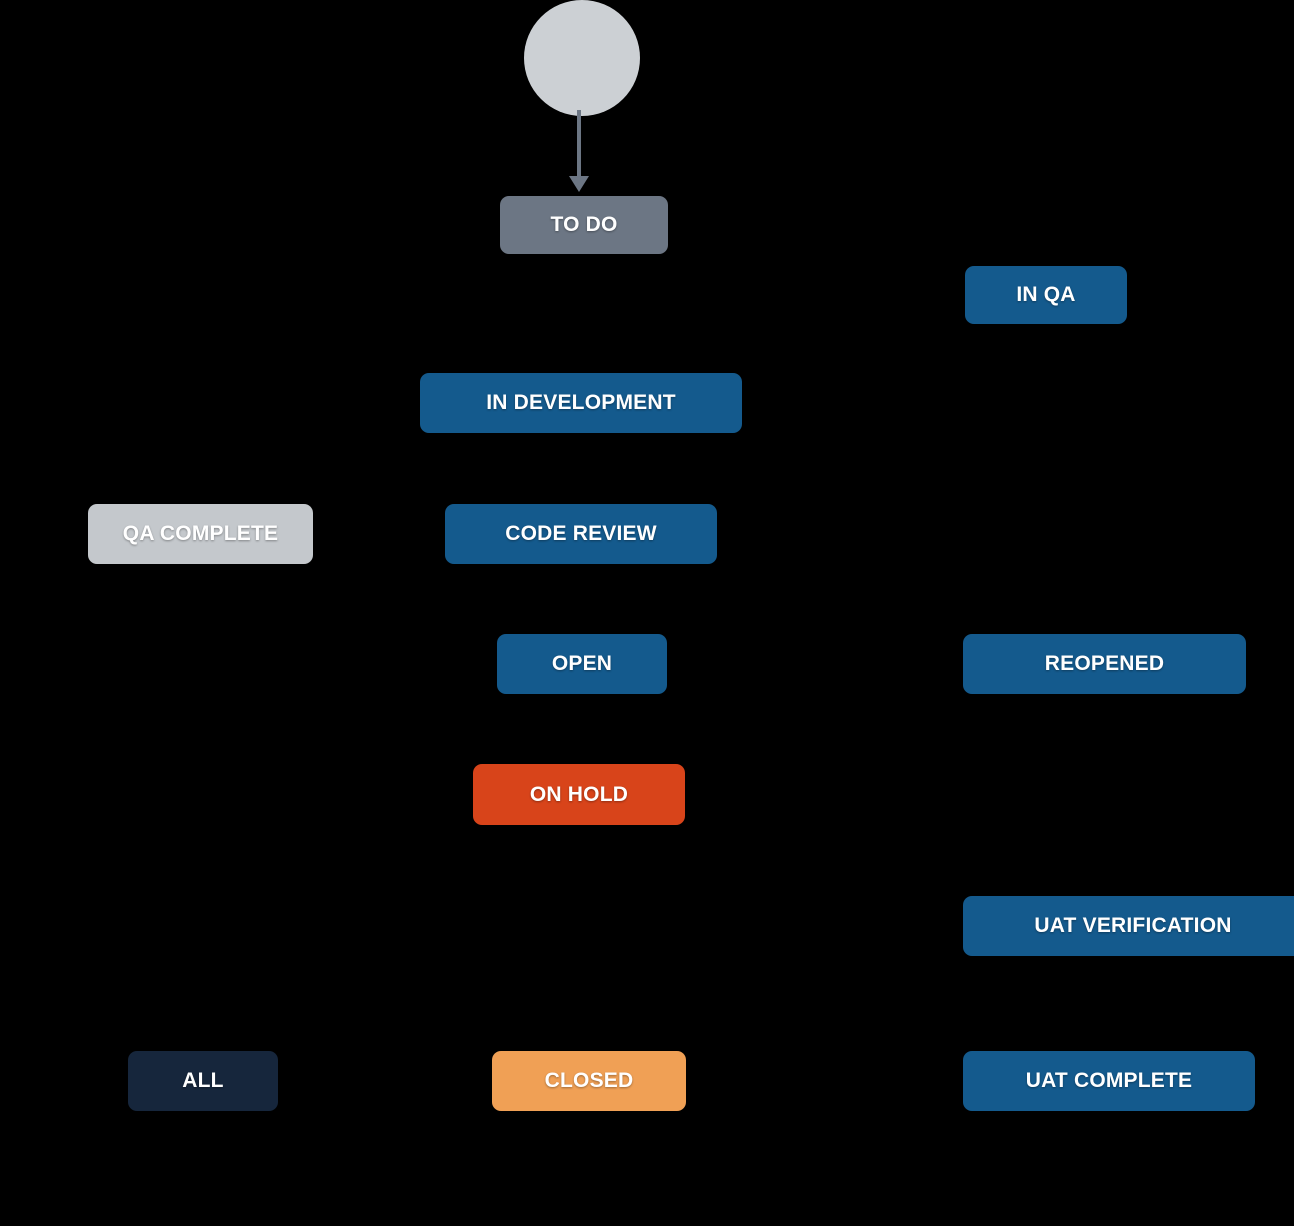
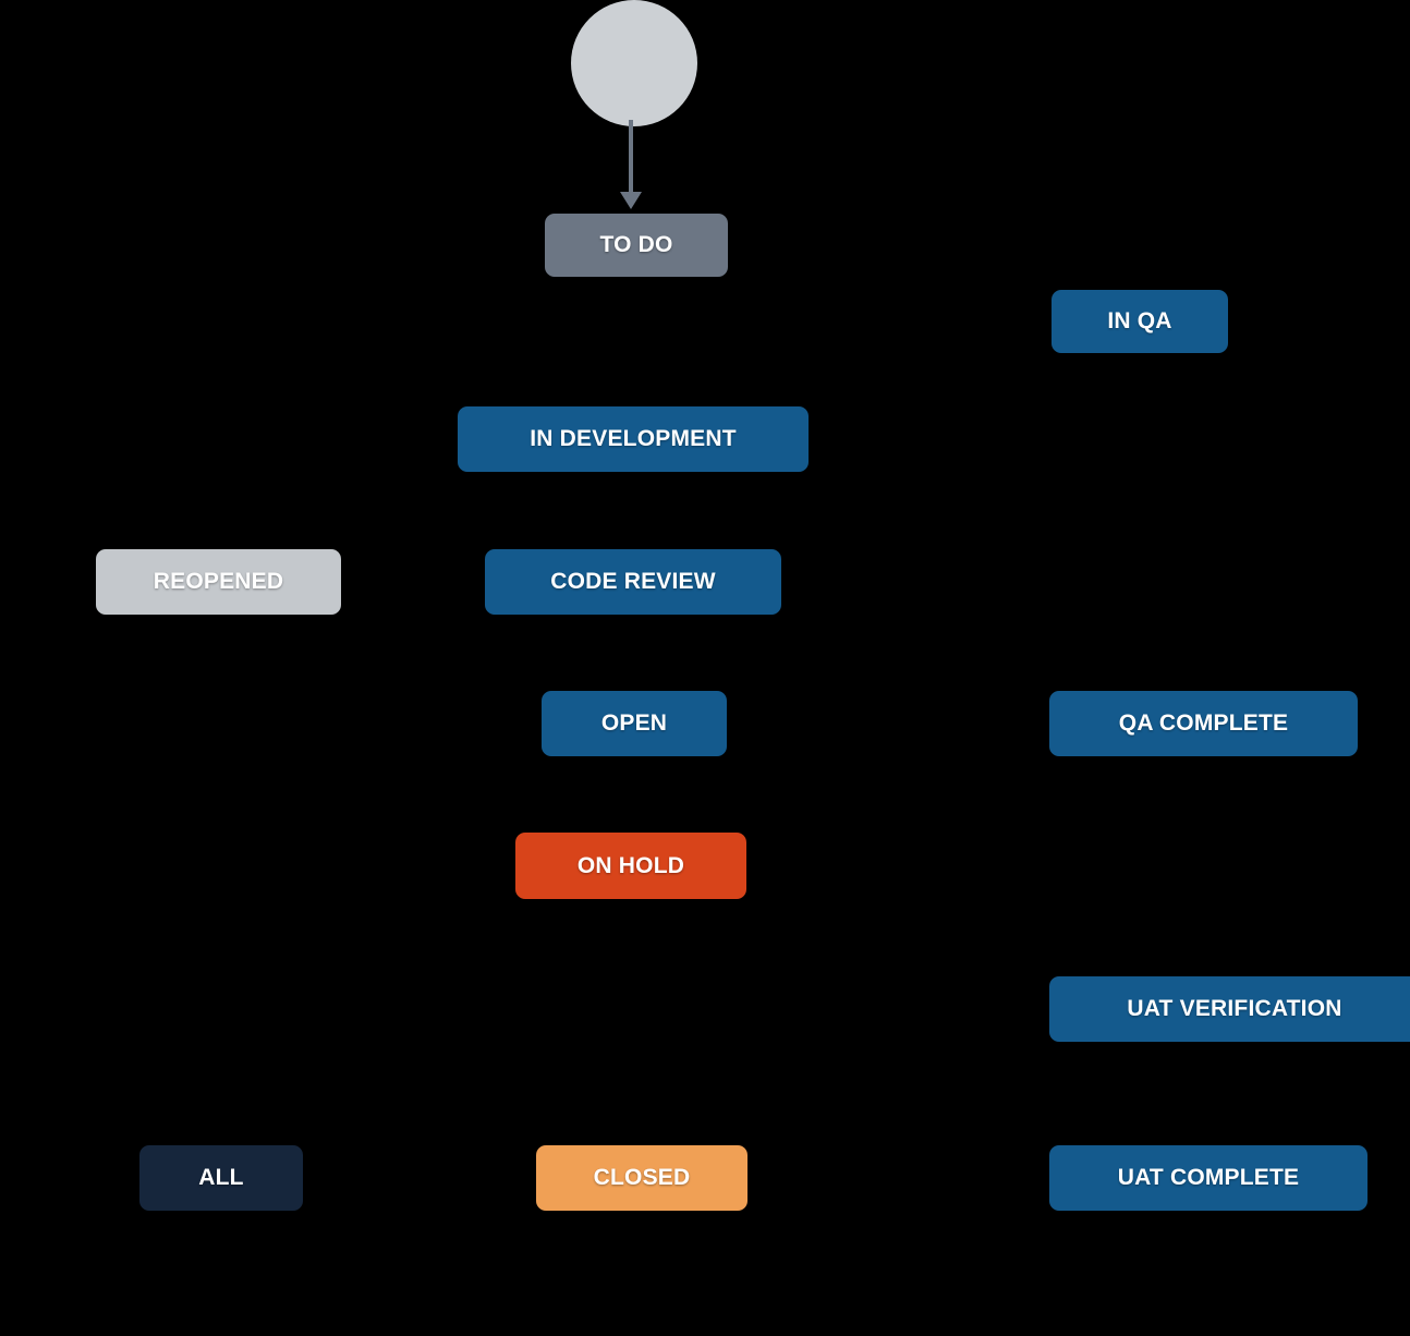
  TO DO
  IN QA
  IN DEVELOPMENT
- QA COMPLETE
+ REOPENED
  CODE REVIEW
  OPEN
- REOPENED
+ QA COMPLETE
  ON HOLD
  UAT VERIFICATION
  ALL
  CLOSED
  UAT COMPLETE
